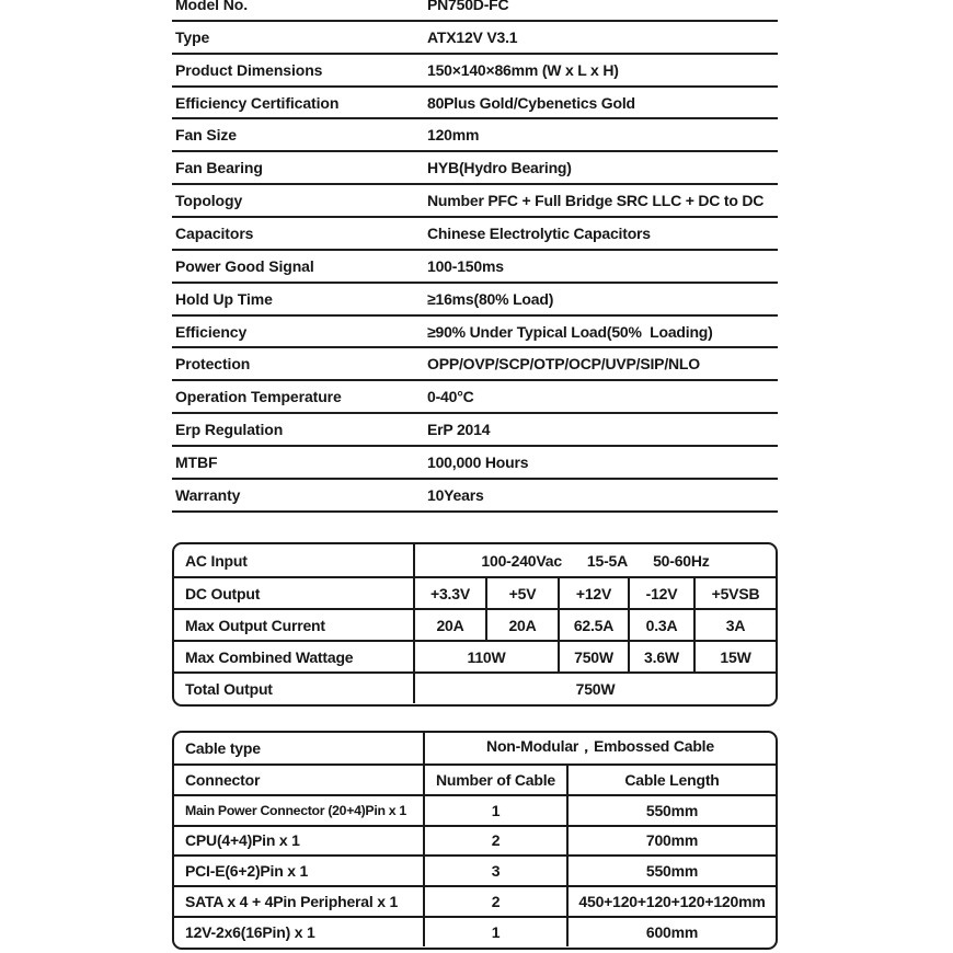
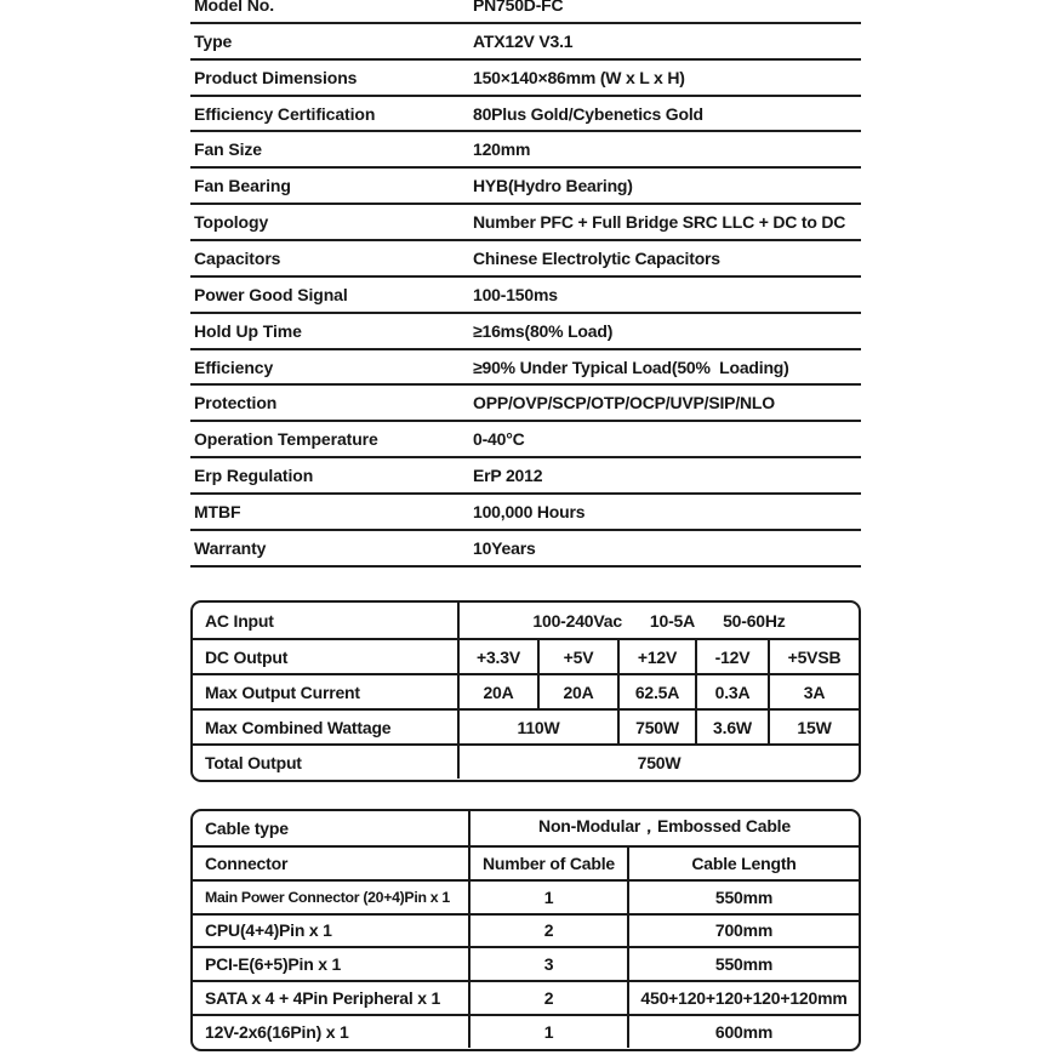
  Model No.
  PN750D-FC
  Type
  ATX12V V3.1
  Product Dimensions
  150×140×86mm (W x L x H)
  Efficiency Certification
  80Plus Gold/Cybenetics Gold
  Fan Size
  120mm
  Fan Bearing
  HYB(Hydro Bearing)
  Topology
  Number PFC + Full Bridge SRC LLC + DC to DC
  Capacitors
  Chinese Electrolytic Capacitors
  Power Good Signal
  100-150ms
  Hold Up Time
  ≥16ms(80% Load)
  Efficiency
  ≥90% Under Typical Load(50% Loading)
  Protection
  OPP/OVP/SCP/OTP/OCP/UVP/SIP/NLO
  Operation Temperature
  0-40°C
  Erp Regulation
- ErP 2014
+ ErP 2012
  MTBF
  100,000 Hours
  Warranty
  10Years
  AC Input
  100-240Vac
- 15-5A
+ 10-5A
  50-60Hz
  DC Output
  +3.3V
  +5V
  +12V
  -12V
  +5VSB
  Max Output Current
  20A
  20A
  62.5A
  0.3A
  3A
  Max Combined Wattage
  110W
  750W
  3.6W
  15W
  Total Output
  750W
  Cable type
  Non-Modular，Embossed Cable
  Connector
  Number of Cable
  Cable Length
  Main Power Connector (20+4)Pin x 1
  1
  550mm
  CPU(4+4)Pin x 1
  2
  700mm
- PCI-E(6+2)Pin x 1
+ PCI-E(6+5)Pin x 1
  3
  550mm
  SATA x 4 + 4Pin Peripheral x 1
  2
  450+120+120+120+120mm
  12V-2x6(16Pin) x 1
  1
  600mm
